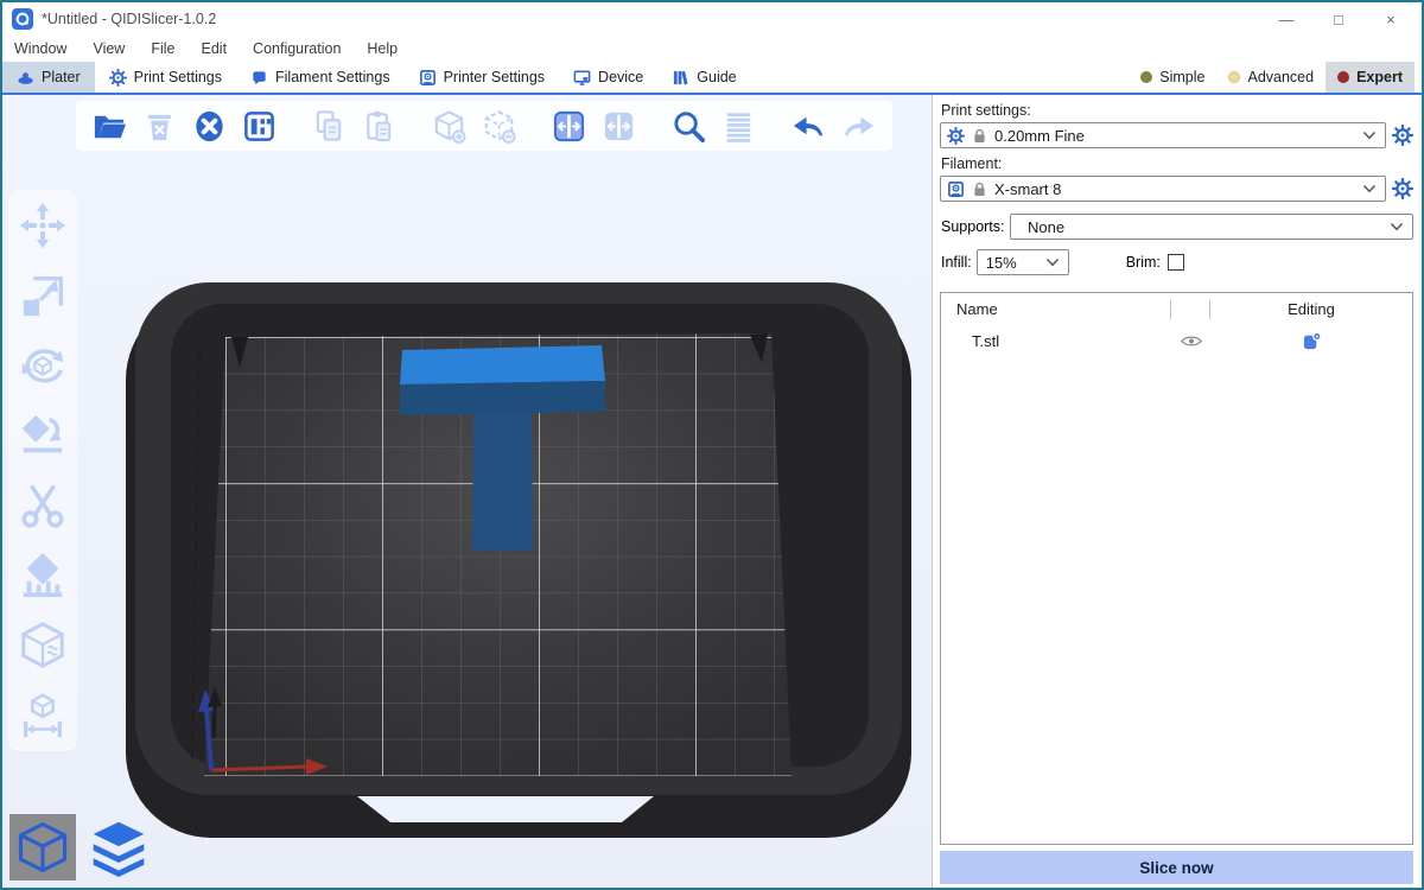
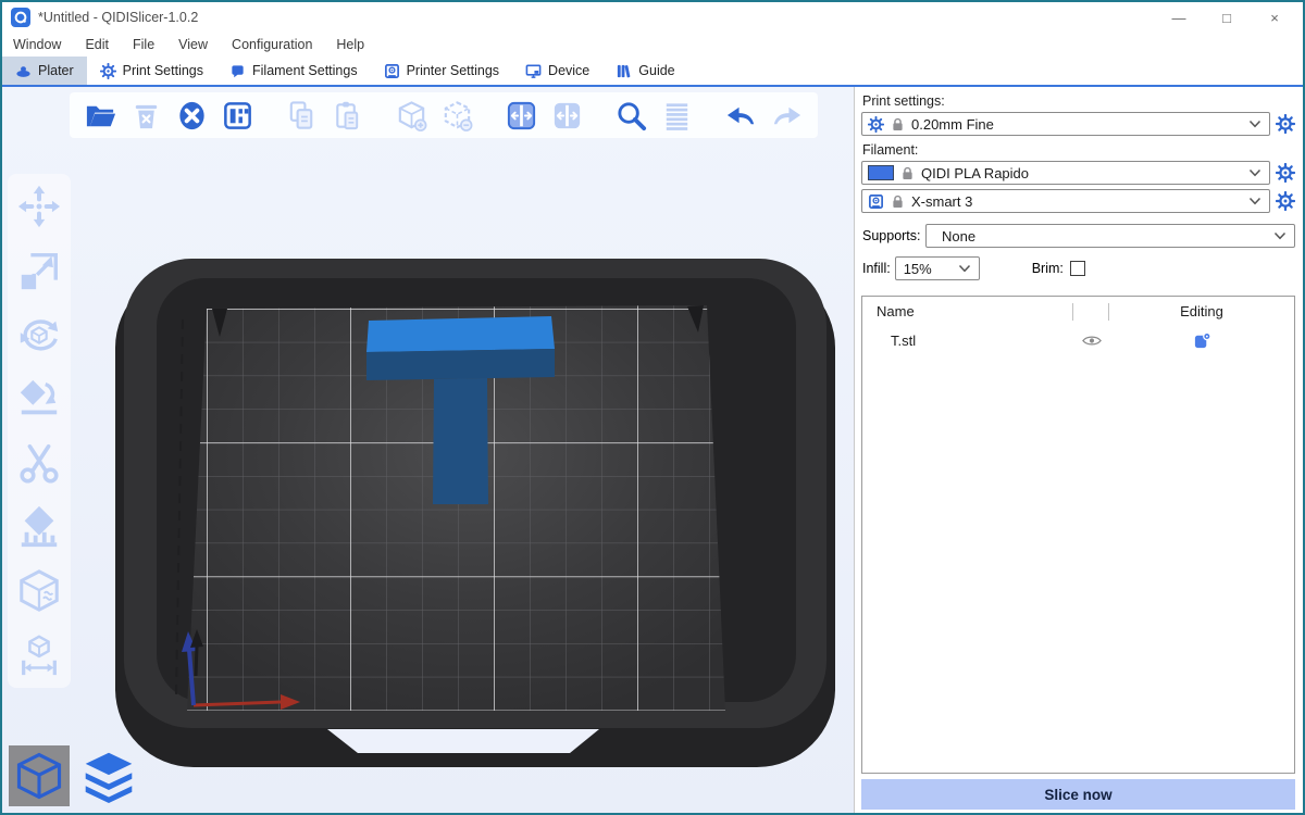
  *Untitled - QIDISlicer-1.0.2
  —
  □
  ×
  Window
- View
+ Edit
  File
- Edit
+ View
  Configuration
  Help
  Plater
  Print Settings
  Filament Settings
  Printer Settings
  Device
  Guide
- Simple
- Advanced
- Expert
  Print settings:
  0.20mm Fine
  Filament:
+ QIDI PLA Rapido
- X-smart 8
+ X-smart 3
  Supports:
  None
  Infill:
  15%
  Brim:
  Name
  Editing
  T.stl
  Slice now
